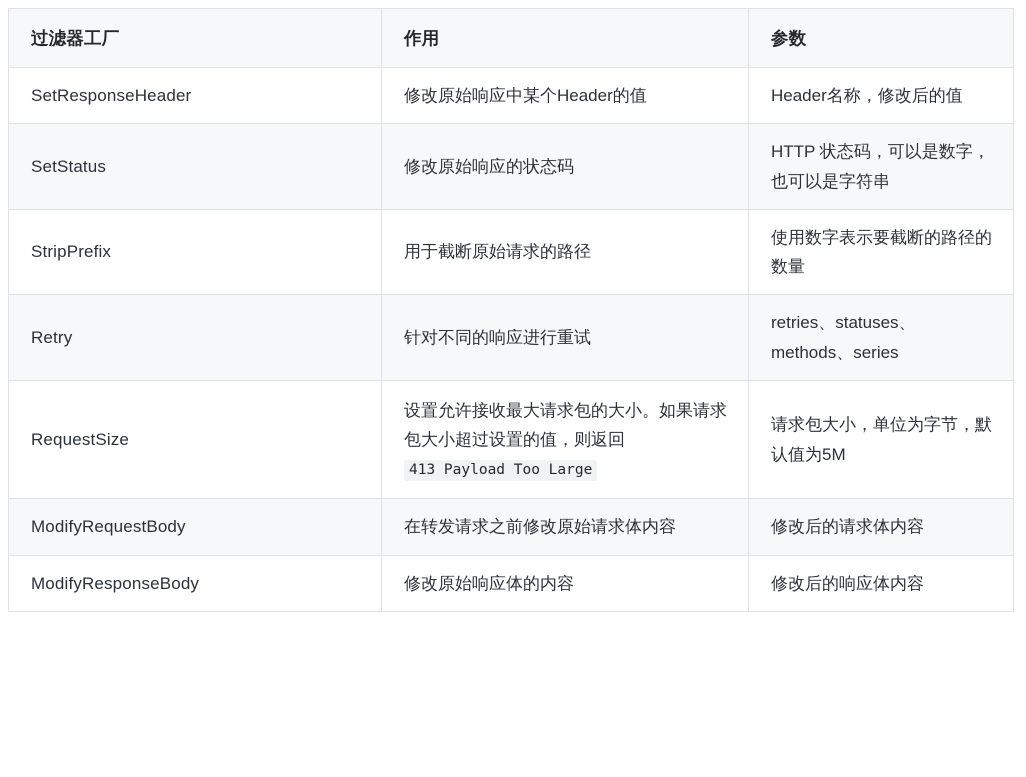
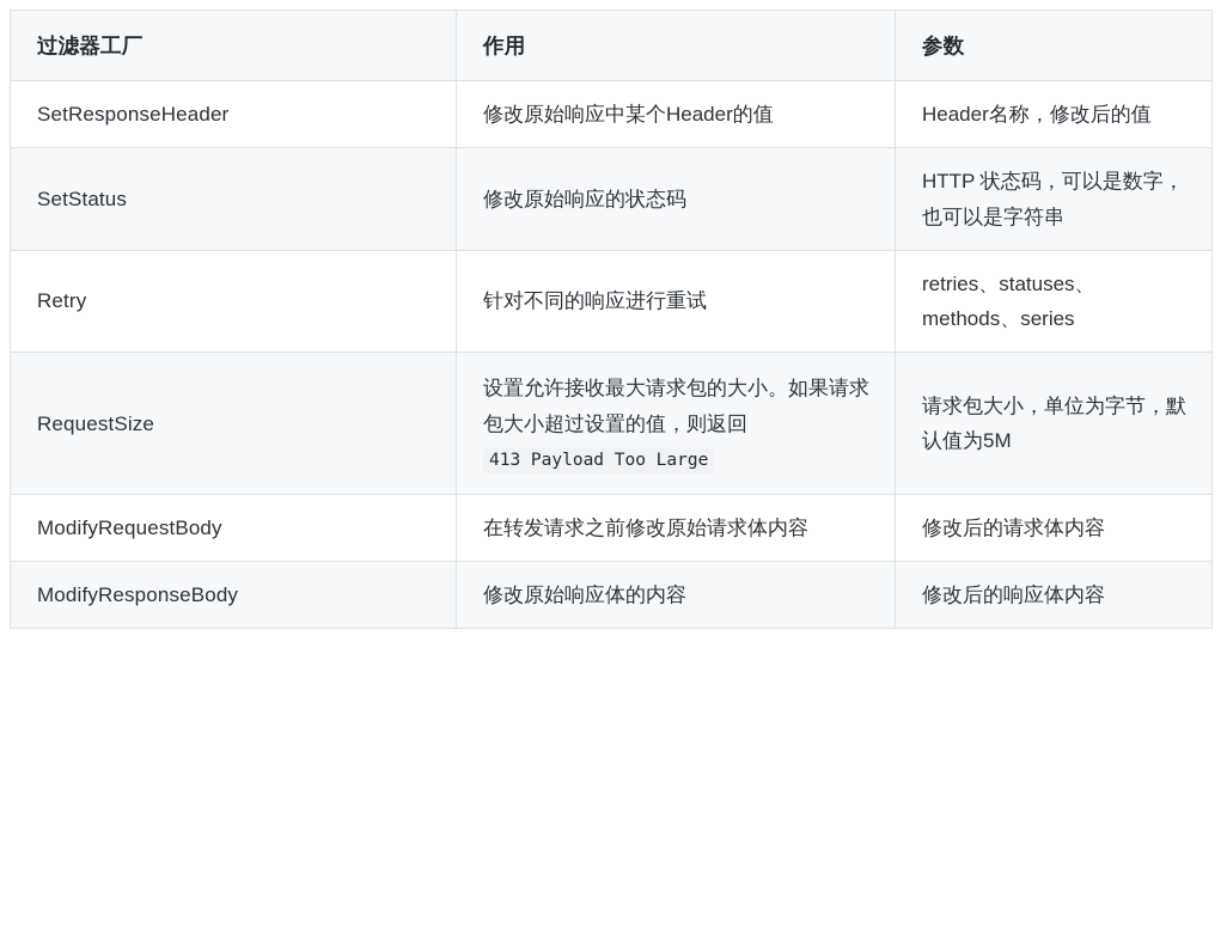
  过滤器工厂	作用	参数
  SetResponseHeader	修改原始响应中某个Header的值	Header名称，修改后的值
  SetStatus	修改原始响应的状态码	HTTP 状态码，可以是数字，也可以是字符串
- StripPrefix	用于截断原始请求的路径	使用数字表示要截断的路径的数量
  Retry	针对不同的响应进行重试	retries、statuses、methods、series
  RequestSize	设置允许接收最大请求包的大小。如果请求包大小超过设置的值，则返回 413 Payload Too Large	请求包大小，单位为字节，默认值为5M
  ModifyRequestBody	在转发请求之前修改原始请求体内容	修改后的请求体内容
  ModifyResponseBody	修改原始响应体的内容	修改后的响应体内容
